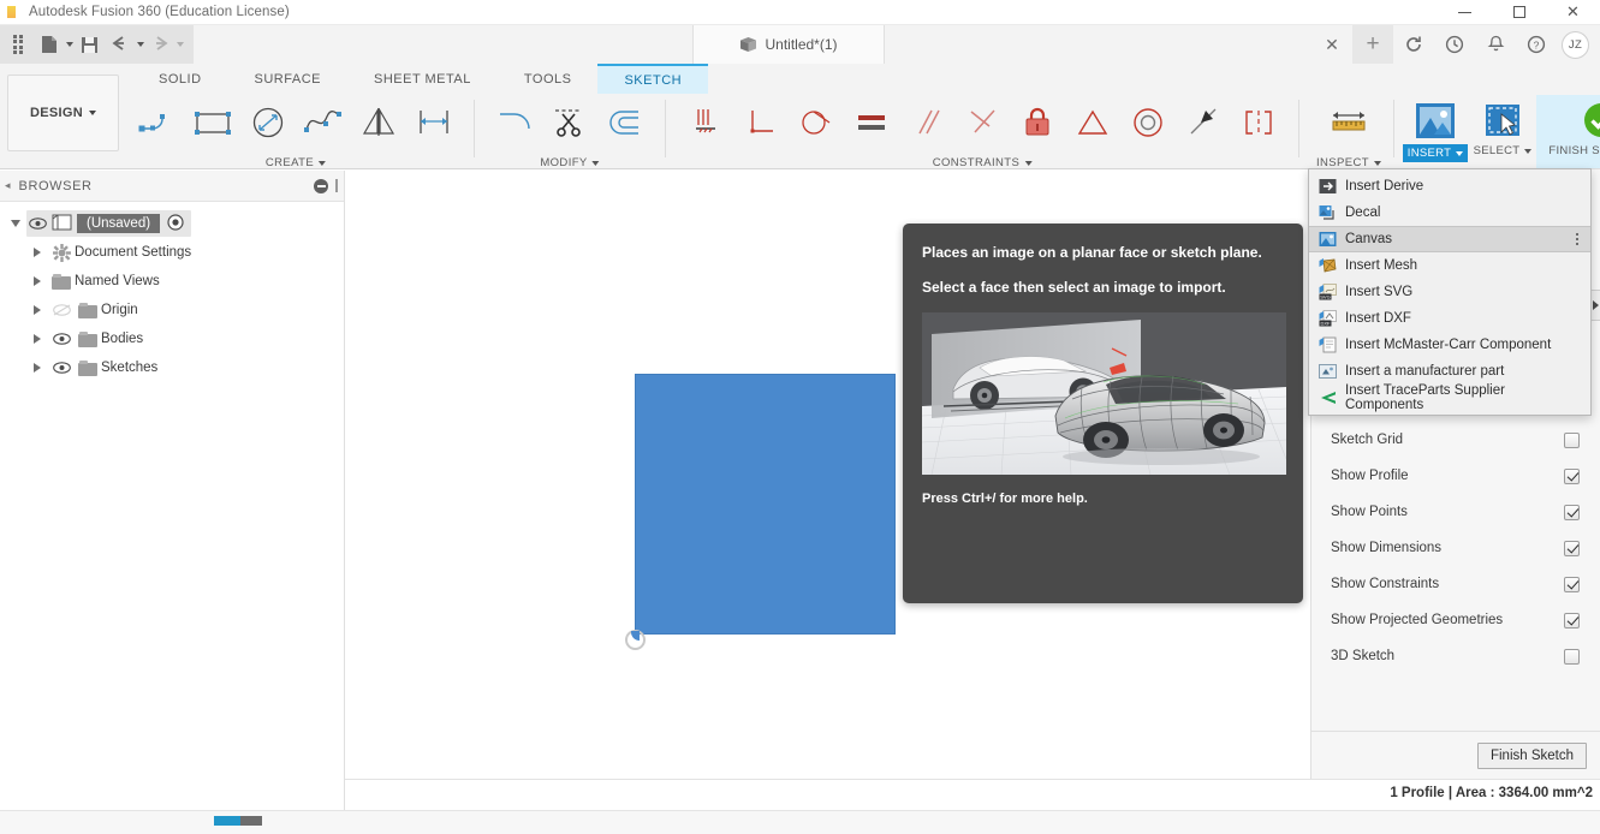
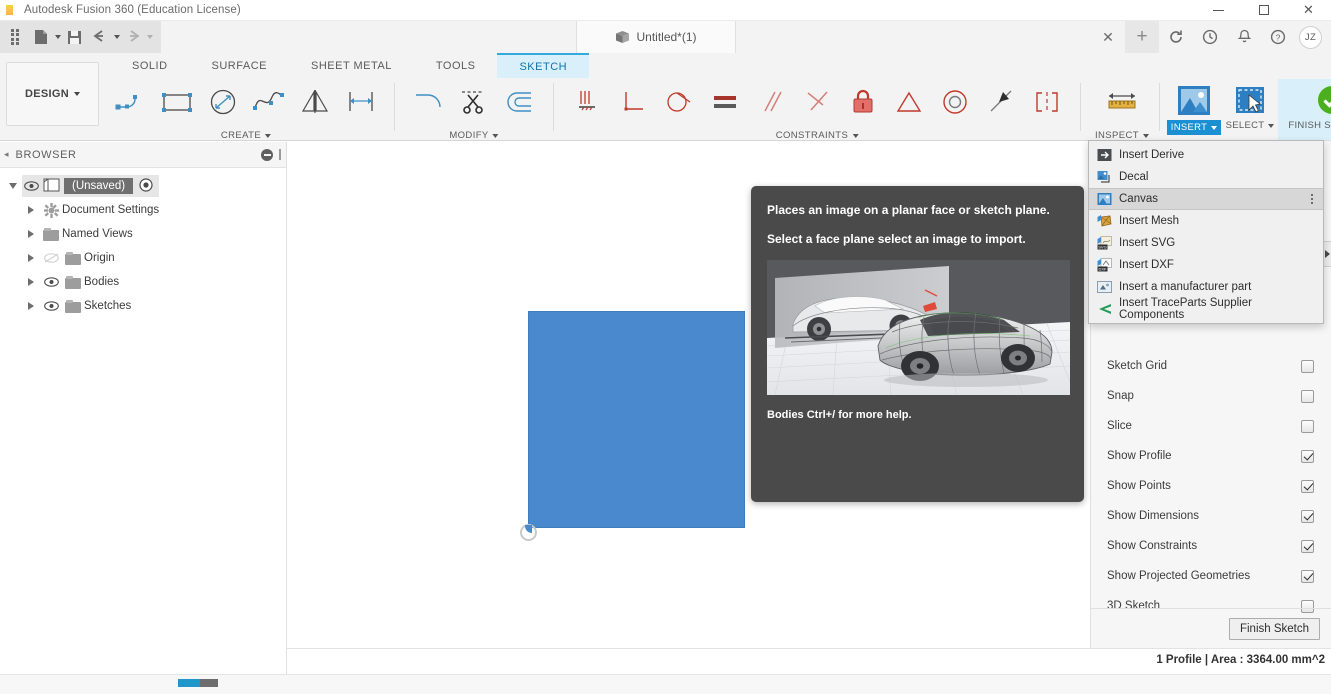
  Autodesk Fusion 360 (Education License)
  ✕
  Untitled*(1)
  ✕
  +
  ?
  JZ
  DESIGN
  SOLID
  SURFACE
  SHEET METAL
  TOOLS
  SKETCH
  CREATE
  MODIFY
  CONSTRAINTS
  INSPECT
  INSERT
  SELECT
  ◂
  BROWSER
  (Unsaved)
  Document Settings
  Named Views
  Origin
  Bodies
  Sketches
  Sketch Grid
+ Snap
+ Slice
  Show Profile
  Show Points
  Show Dimensions
  Show Constraints
  Show Projected Geometries
  3D Sketch
  Finish Sketch
  Places an image on a planar face or sketch plane.
- Select a face then select an image to import.
+ Select a face plane select an image to import.
- Press Ctrl+/ for more help.
+ Bodies Ctrl+/ for more help.
  Insert Derive
  Decal
  Canvas
  Insert Mesh
  Insert SVG
  Insert DXF
- Insert McMaster-Carr Component
  Insert a manufacturer part
  Insert TraceParts Supplier Components
  1 Profile | Area : 3364.00 mm^2
